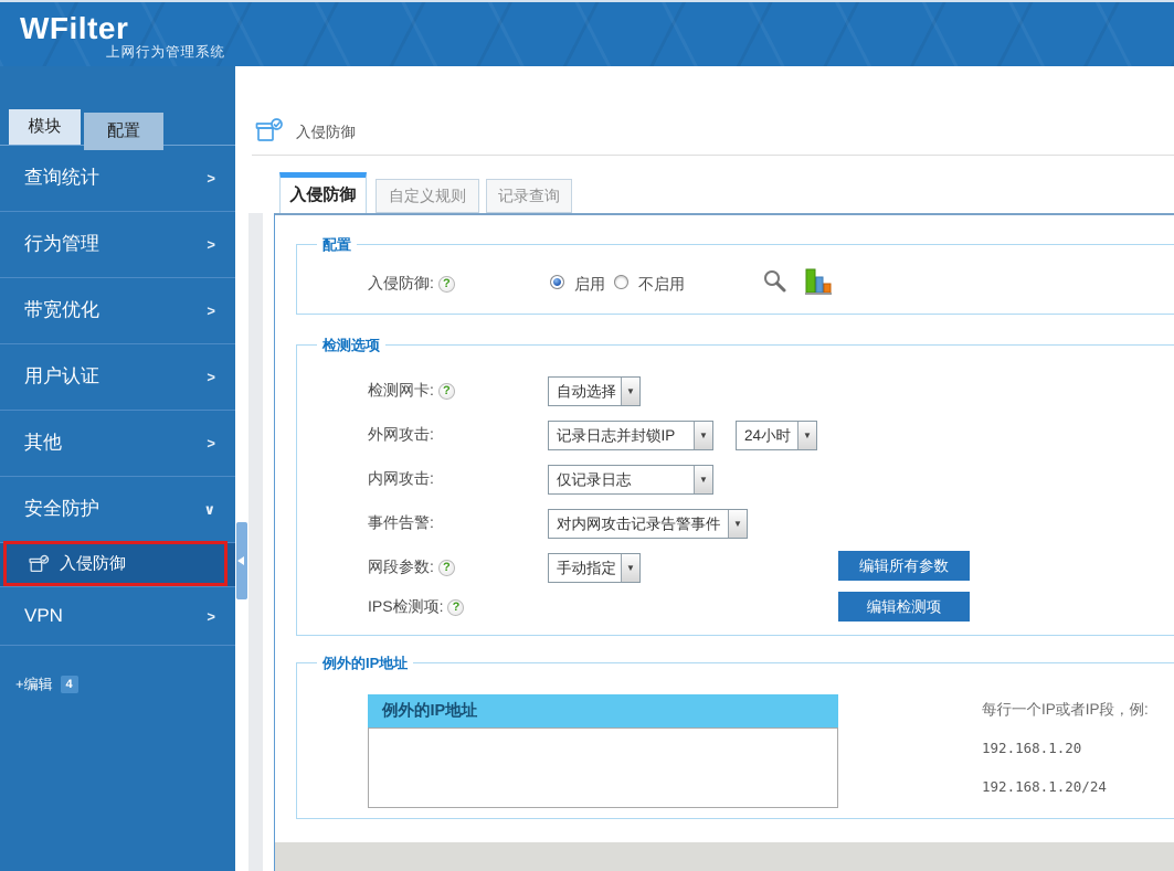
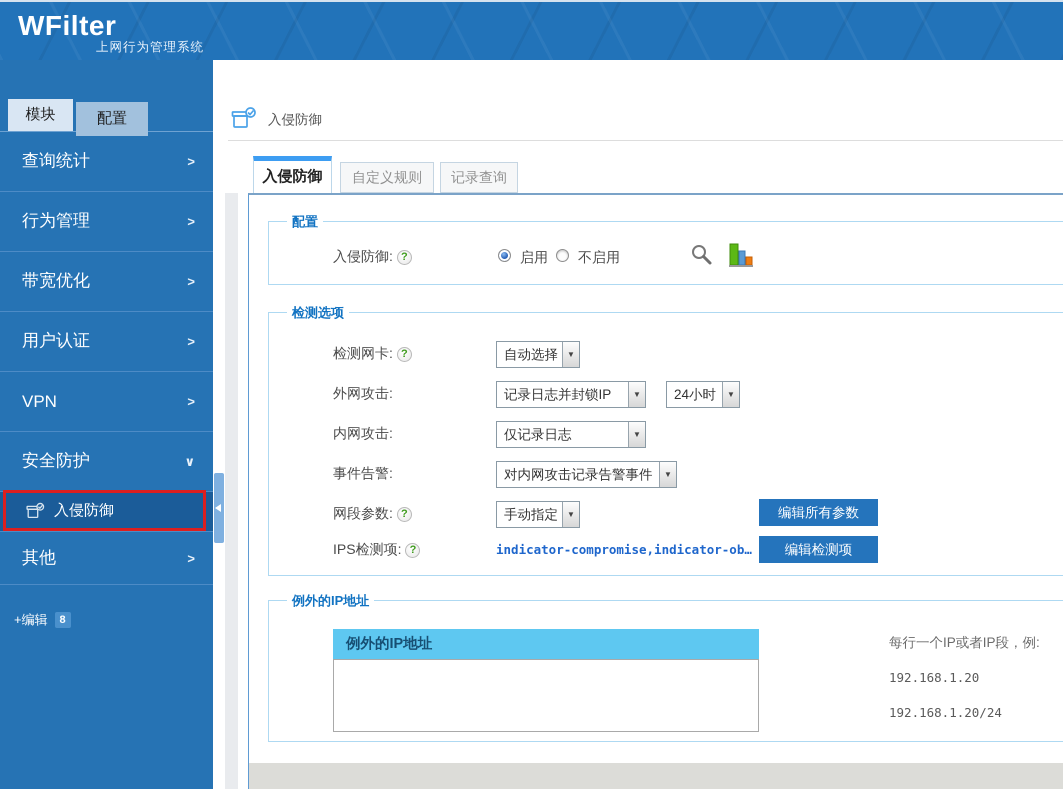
  WFilter
  上网行为管理系统
  模块
  配置
  查询统计
  >
  行为管理
  >
  带宽优化
  >
  用户认证
  >
- 其他
+ VPN
  >
  安全防护
  ∨
  入侵防御
- VPN
+ 其他
  >
  +编辑
- 4
+ 8
  入侵防御
  入侵防御
  自定义规则
  记录查询
  配置
  入侵防御:
  ?
  启用
  不启用
  检测选项
  检测网卡:
  ?
  自动选择
  ▼
  外网攻击:
  记录日志并封锁IP
  ▼
  24小时
  ▼
  内网攻击:
  仅记录日志
  ▼
  事件告警:
  对内网攻击记录告警事件
  ▼
  网段参数:
  ?
  手动指定
  ▼
  编辑所有参数
  IPS检测项:
  ?
+ indicator-compromise,indicator-ob…
  编辑检测项
  例外的IP地址
  例外的IP地址
  每行一个IP或者IP段，例:
  192.168.1.20
  192.168.1.20/24
